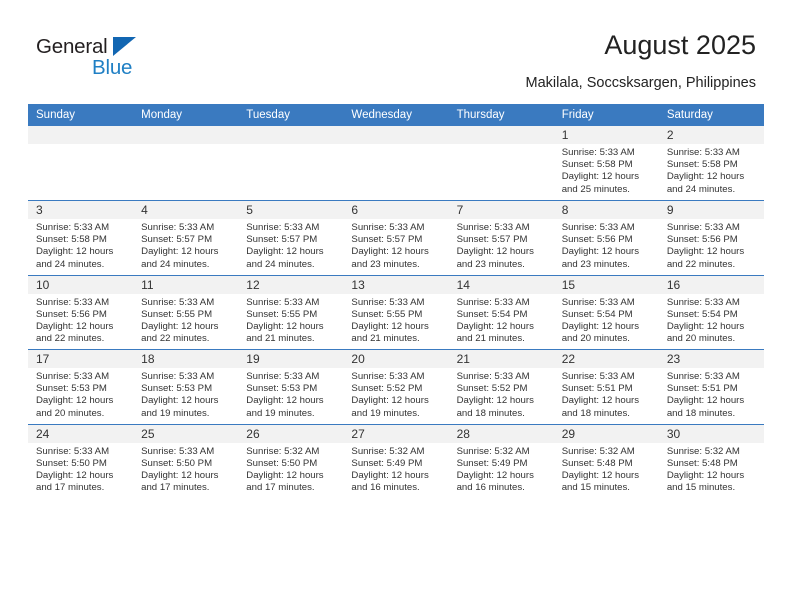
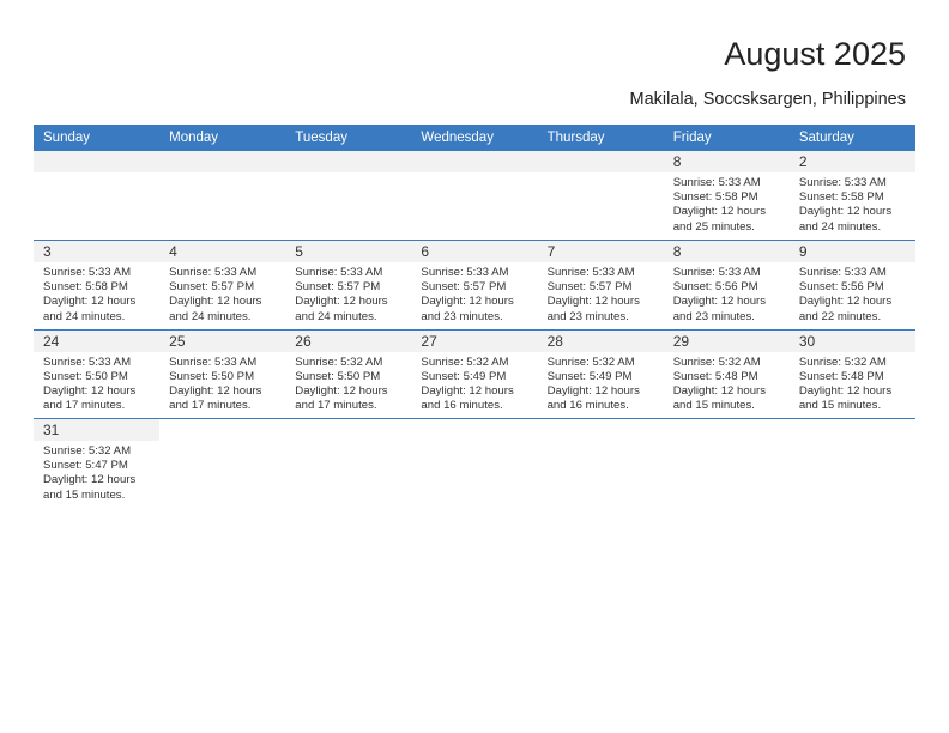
- General
- Blue
  August 2025
  Makilala, Soccsksargen, Philippines
  Sunday	Monday	Tuesday	Wednesday	Thursday	Friday	Saturday
- 					1Sunrise: 5:33 AMSunset: 5:58 PMDaylight: 12 hours and 25 minutes.	2Sunrise: 5:33 AMSunset: 5:58 PMDaylight: 12 hours and 24 minutes.
+ 					8Sunrise: 5:33 AMSunset: 5:58 PMDaylight: 12 hours and 25 minutes.	2Sunrise: 5:33 AMSunset: 5:58 PMDaylight: 12 hours and 24 minutes.
  3Sunrise: 5:33 AMSunset: 5:58 PMDaylight: 12 hours and 24 minutes.	4Sunrise: 5:33 AMSunset: 5:57 PMDaylight: 12 hours and 24 minutes.	5Sunrise: 5:33 AMSunset: 5:57 PMDaylight: 12 hours and 24 minutes.	6Sunrise: 5:33 AMSunset: 5:57 PMDaylight: 12 hours and 23 minutes.	7Sunrise: 5:33 AMSunset: 5:57 PMDaylight: 12 hours and 23 minutes.	8Sunrise: 5:33 AMSunset: 5:56 PMDaylight: 12 hours and 23 minutes.	9Sunrise: 5:33 AMSunset: 5:56 PMDaylight: 12 hours and 22 minutes.
- 10Sunrise: 5:33 AMSunset: 5:56 PMDaylight: 12 hours and 22 minutes.	11Sunrise: 5:33 AMSunset: 5:55 PMDaylight: 12 hours and 22 minutes.	12Sunrise: 5:33 AMSunset: 5:55 PMDaylight: 12 hours and 21 minutes.	13Sunrise: 5:33 AMSunset: 5:55 PMDaylight: 12 hours and 21 minutes.	14Sunrise: 5:33 AMSunset: 5:54 PMDaylight: 12 hours and 21 minutes.	15Sunrise: 5:33 AMSunset: 5:54 PMDaylight: 12 hours and 20 minutes.	16Sunrise: 5:33 AMSunset: 5:54 PMDaylight: 12 hours and 20 minutes.
- 17Sunrise: 5:33 AMSunset: 5:53 PMDaylight: 12 hours and 20 minutes.	18Sunrise: 5:33 AMSunset: 5:53 PMDaylight: 12 hours and 19 minutes.	19Sunrise: 5:33 AMSunset: 5:53 PMDaylight: 12 hours and 19 minutes.	20Sunrise: 5:33 AMSunset: 5:52 PMDaylight: 12 hours and 19 minutes.	21Sunrise: 5:33 AMSunset: 5:52 PMDaylight: 12 hours and 18 minutes.	22Sunrise: 5:33 AMSunset: 5:51 PMDaylight: 12 hours and 18 minutes.	23Sunrise: 5:33 AMSunset: 5:51 PMDaylight: 12 hours and 18 minutes.
  24Sunrise: 5:33 AMSunset: 5:50 PMDaylight: 12 hours and 17 minutes.	25Sunrise: 5:33 AMSunset: 5:50 PMDaylight: 12 hours and 17 minutes.	26Sunrise: 5:32 AMSunset: 5:50 PMDaylight: 12 hours and 17 minutes.	27Sunrise: 5:32 AMSunset: 5:49 PMDaylight: 12 hours and 16 minutes.	28Sunrise: 5:32 AMSunset: 5:49 PMDaylight: 12 hours and 16 minutes.	29Sunrise: 5:32 AMSunset: 5:48 PMDaylight: 12 hours and 15 minutes.	30Sunrise: 5:32 AMSunset: 5:48 PMDaylight: 12 hours and 15 minutes.
+ 31Sunrise: 5:32 AMSunset: 5:47 PMDaylight: 12 hours and 15 minutes.
